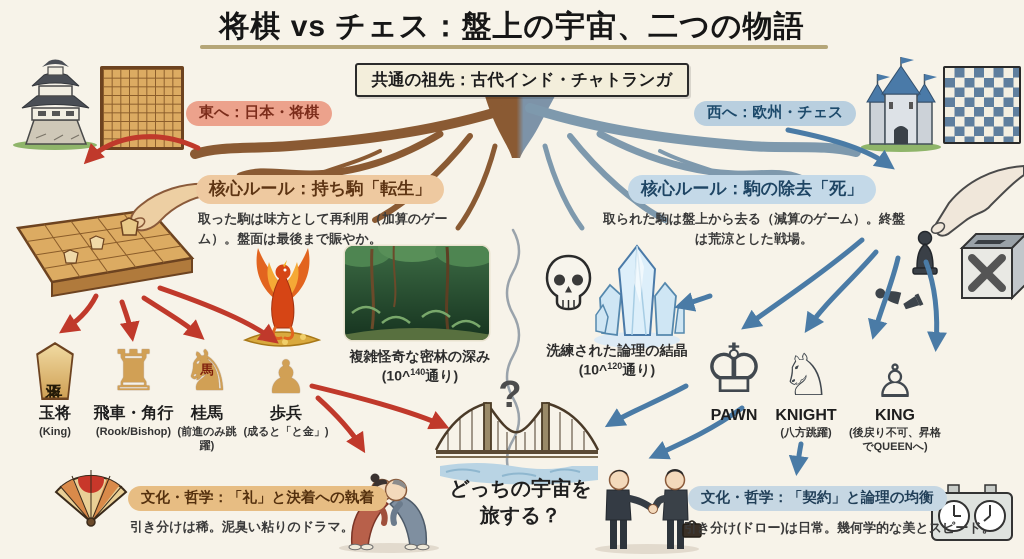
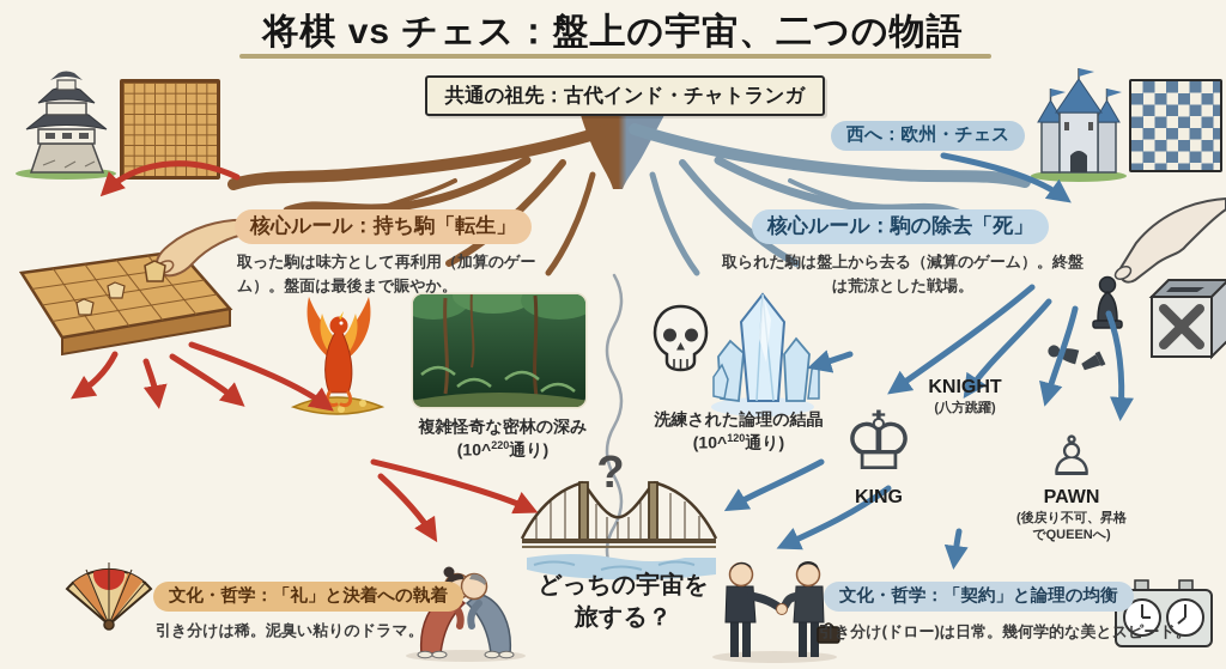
  将棋 vs チェス：盤上の宇宙、二つの物語
  共通の祖先：古代インド・チャトランガ
- 東へ：日本・将棋
  西へ：欧州・チェス
  核心ルール：持ち駒「転生」
  取った駒は味方として再利用（加算のゲーム）。盤面は最後まで賑やか。
  核心ルール：駒の除去「死」
  取られた駒は盤上から去る（減算のゲーム）。終盤は荒涼とした戦場。
  複雑怪奇な密林の深み
- (10^140通り)
+ (10^220通り)
  洗練された論理の結晶
  (10^120通り)
- 玉将
- (King)
- ♜
- 飛車・角行
- (Rook/Bishop)
- ♞
- 馬
- 桂馬
- (前進のみ跳躍)
- ♟
- 歩兵
- (成ると「と金」)
  ♔
- PAWN
+ KING
- ♘
  KNIGHT
  (八方跳躍)
  ♙
- KING
+ PAWN
  (後戻り不可、昇格でQUEENへ)
  ?
  どっちの宇宙を
  旅する？
  文化・哲学：「礼」と決着への執着
  引き分けは稀。泥臭い粘りのドラマ。
  文化・哲学：「契約」と論理の均衡
  引き分け(ドロー)は日常。幾何学的な美とスピード。
